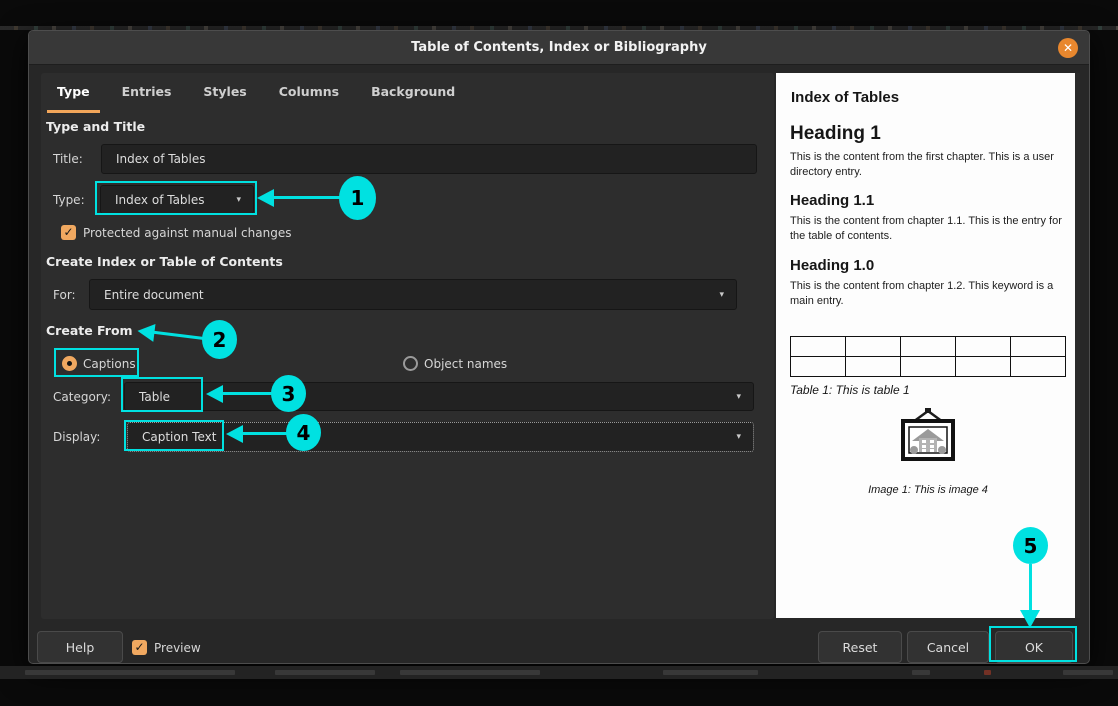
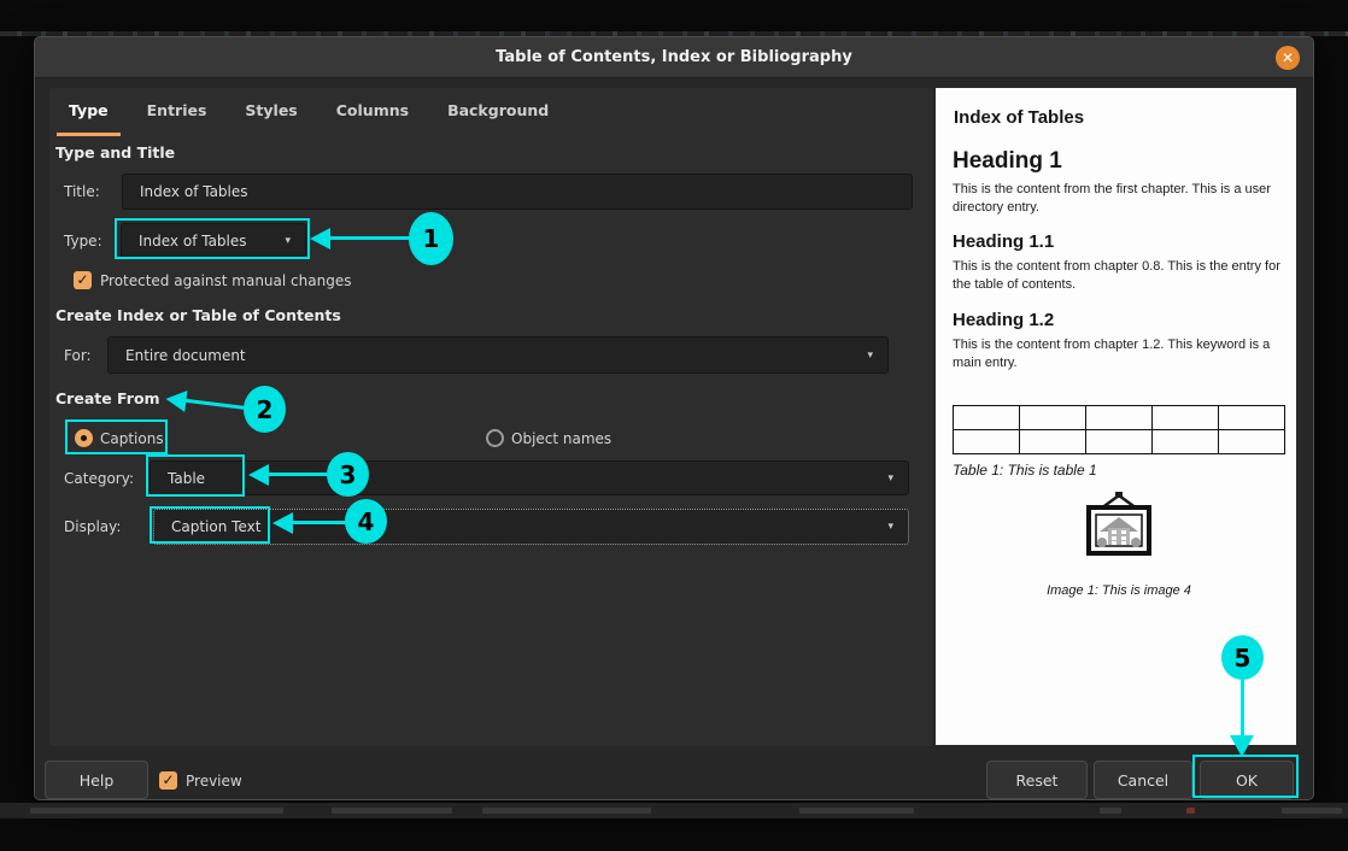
  Table of Contents, Index or Bibliography
  ✕
  Type
  Entries
  Styles
  Columns
  Background
  Type and Title
  Title:
  Index of Tables
  Type:
  Index of Tables
  ▾
  ✓
  Protected against manual changes
  Create Index or Table of Contents
  For:
  Entire document
  ▾
  Create From
  Captions
  Object names
  Category:
  Table
  ▾
  Display:
  Caption Text
  ▾
  Index of Tables
  Heading 1
  This is the content from the first chapter. This is a user directory entry.
  Heading 1.1
- This is the content from chapter 1.1. This is the entry for the table of contents.
+ This is the content from chapter 0.8. This is the entry for the table of contents.
- Heading 1.0
+ Heading 1.2
  This is the content from chapter 1.2. This keyword is a main entry.
  Table 1: This is table 1
  Image 1: This is image 4
  Help
  ✓
  Preview
  Reset
  Cancel
  OK
  1
  2
  3
  4
  5
